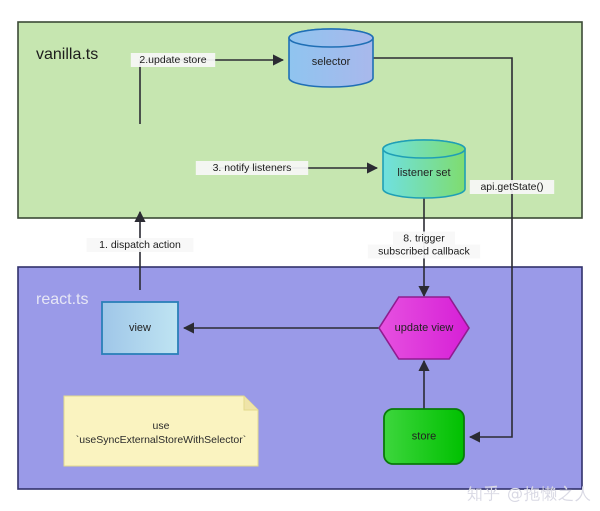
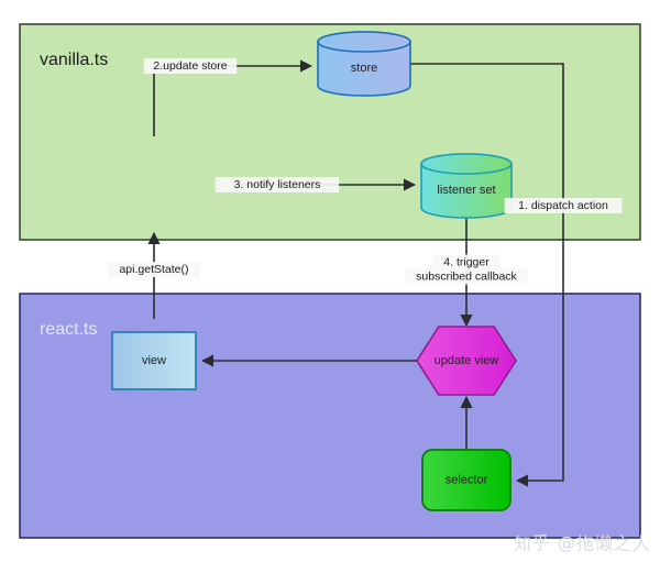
  vanilla.ts
  react.ts
- selector
+ store
  listener set
  view
  update view
- store
+ selector
- use
- `useSyncExternalStoreWithSelector`
- 1. dispatch action
+ api.getState()
  2.update store
  3. notify listeners
- 8. trigger
+ 4. trigger
  subscribed callback
- api.getState()
+ 1. dispatch action
  知乎 @拖懒之人
